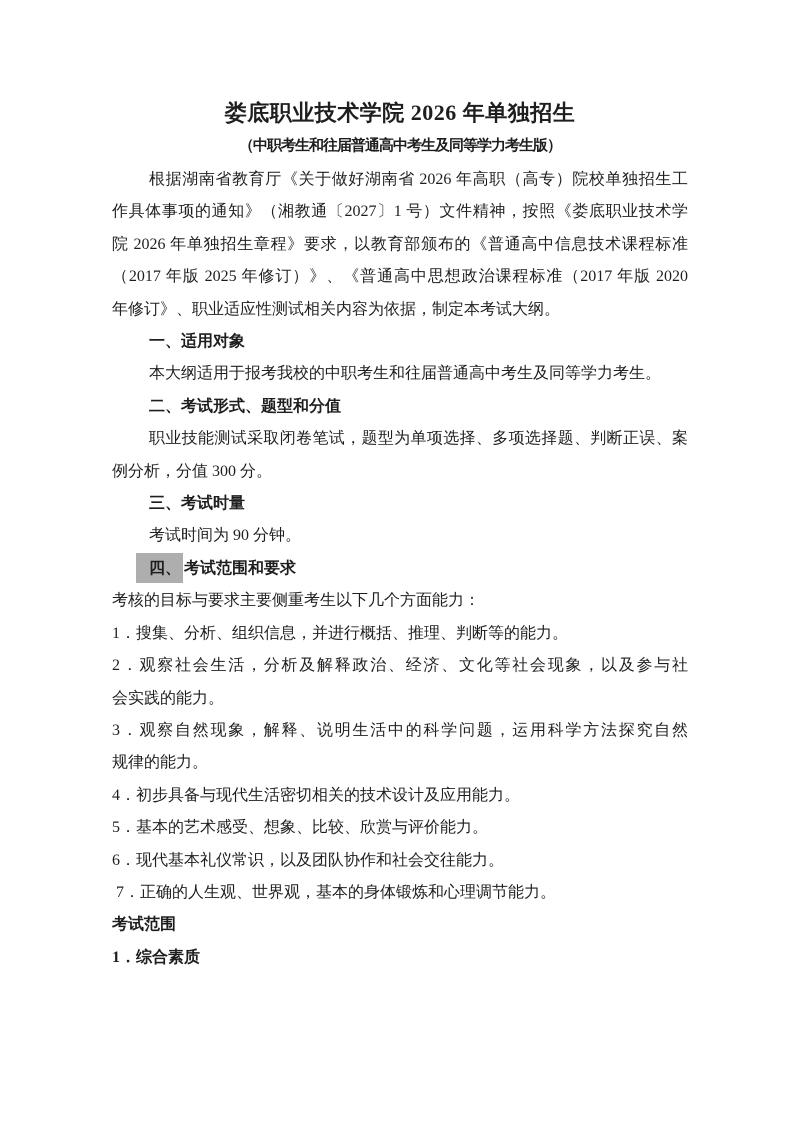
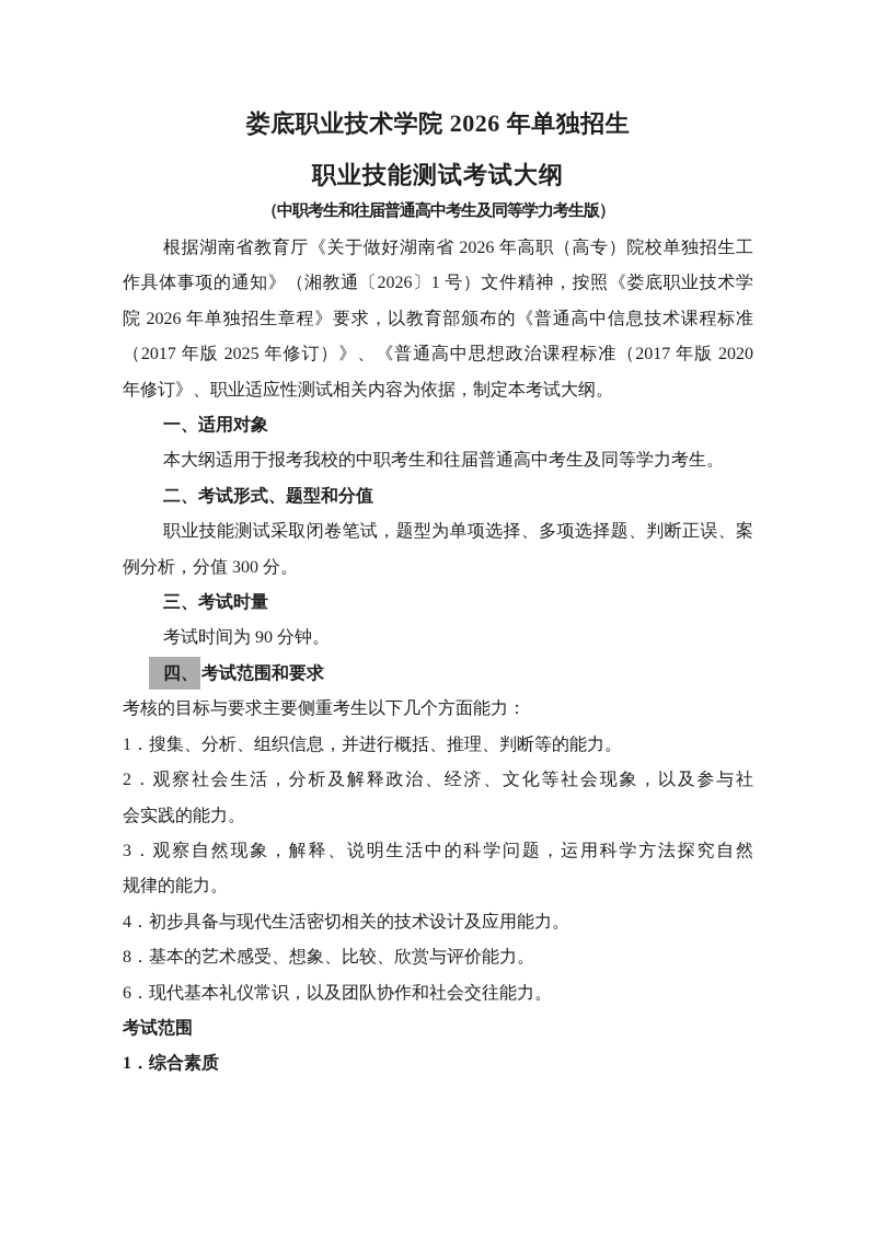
  娄底职业技术学院 2026 年单独招生
+ 职业技能测试考试大纲
  （中职考生和往届普通高中考生及同等学力考生版）
  根据湖南省教育厅《关于做好湖南省 2026 年高职（高专）院校单独招生工
- 作具体事项的通知》（湘教通〔2027〕1 号）文件精神，按照《娄底职业技术学
+ 作具体事项的通知》（湘教通〔2026〕1 号）文件精神，按照《娄底职业技术学
  院 2026 年单独招生章程》要求，以教育部颁布的《普通高中信息技术课程标准
  （2017 年版 2025 年修订）》、《普通高中思想政治课程标准（2017 年版 2020
  年修订》、职业适应性测试相关内容为依据，制定本考试大纲。
  一、适用对象
  本大纲适用于报考我校的中职考生和往届普通高中考生及同等学力考生。
  二、考试形式、题型和分值
  职业技能测试采取闭卷笔试，题型为单项选择、多项选择题、判断正误、案
  例分析，分值 300 分。
  三、考试时量
  考试时间为 90 分钟。
  四、 考试范围和要求
  考核的目标与要求主要侧重考生以下几个方面能力：
  1．搜集、分析、组织信息，并进行概括、推理、判断等的能力。
  2．观察社会生活，分析及解释政治、经济、文化等社会现象，以及参与社
  会实践的能力。
  3．观察自然现象，解释、说明生活中的科学问题，运用科学方法探究自然
  规律的能力。
  4．初步具备与现代生活密切相关的技术设计及应用能力。
- 5．基本的艺术感受、想象、比较、欣赏与评价能力。
+ 8．基本的艺术感受、想象、比较、欣赏与评价能力。
  6．现代基本礼仪常识，以及团队协作和社会交往能力。
- 7．正确的人生观、世界观，基本的身体锻炼和心理调节能力。
  考试范围
  1．综合素质
